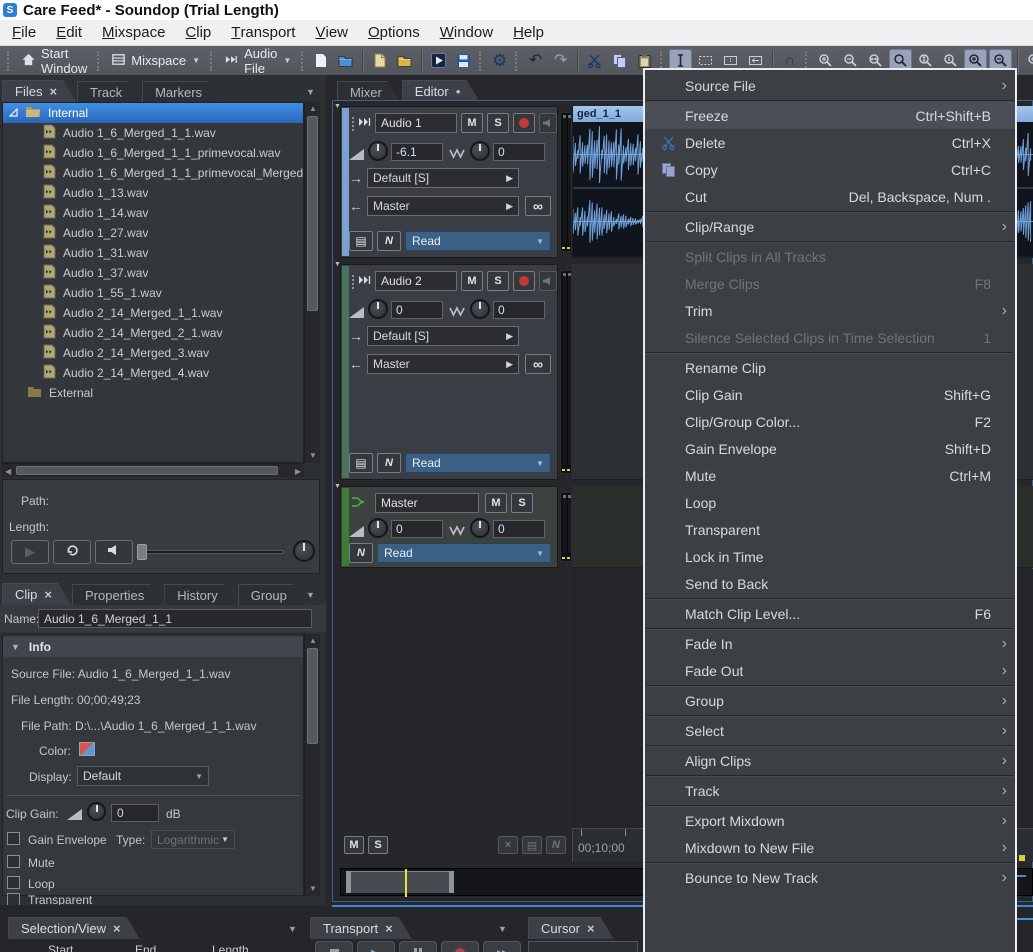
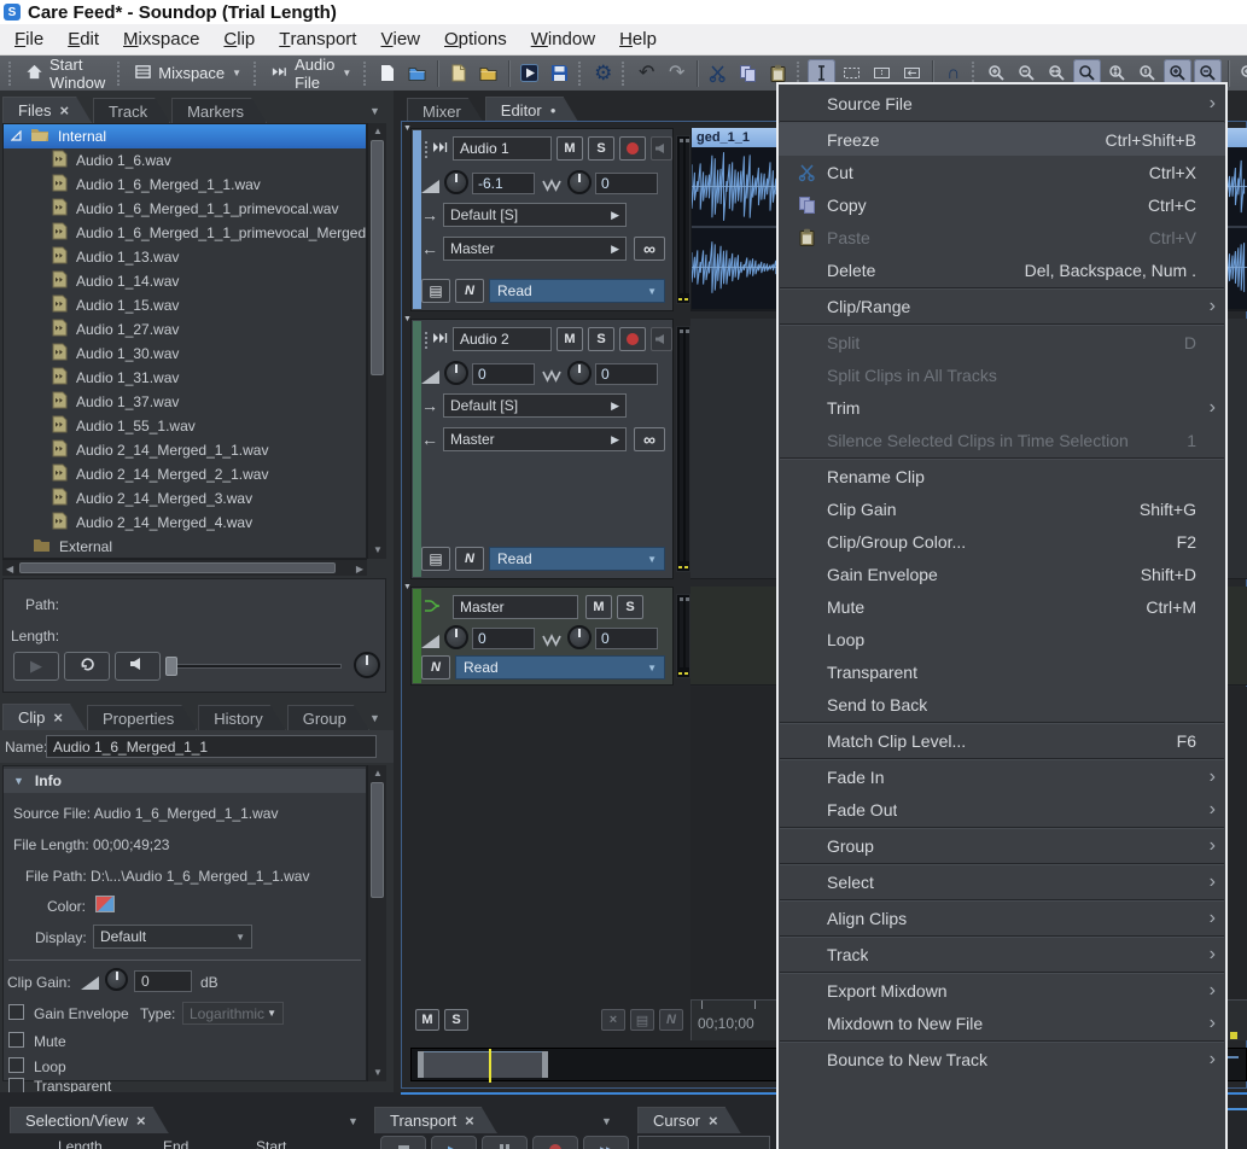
  S
  Care Feed* - Soundop (Trial Length)
  F
  ile
  E
  dit
  M
  ixspace
  C
  lip
  T
  ransport
  V
  iew
  O
  ptions
  W
  indow
  H
  elp
  Start Window
  Mixspace
  ▼
  Audio File
  ▼
  ⚙
  ↶
  ↷
  ∩
  Files
  ×
  Track
  Markers
  ▼
  Internal
+ Audio 1_6.wav
  Audio 1_6_Merged_1_1.wav
  Audio 1_6_Merged_1_1_primevocal.wav
  Audio 1_6_Merged_1_1_primevocal_Merged
  Audio 1_13.wav
  Audio 1_14.wav
+ Audio 1_15.wav
  Audio 1_27.wav
+ Audio 1_30.wav
  Audio 1_31.wav
  Audio 1_37.wav
  Audio 1_55_1.wav
  Audio 2_14_Merged_1_1.wav
  Audio 2_14_Merged_2_1.wav
  Audio 2_14_Merged_3.wav
  Audio 2_14_Merged_4.wav
  External
  ▲
  ▼
  ◀
  ▶
  Path:
  Length:
  ▶
  Clip
  ×
  Properties
  History
  Group
  ▼
  Name
  Audio 1_6_Merged_1_1
  ▼
  Info
  Source File: Audio 1_6_Merged_1_1.wav
  File Length: 00;00;49;23
  File Path: D:\...\Audio 1_6_Merged_1_1.wav
  Color:
  Display:
  Default
  ▼
  Clip Gain:
  0
  dB
  Gain Envelope
  Type:
  Logarithmic
  ▼
  Mute
  Loop
  Transparent
  ▲
  ▼
  Mixer
  Editor
  ●
  ged_1_1
  Audio 1
  M
  S
  -6.1
  0
  →
  Default [S]
  ▶
  ←
  Master
  ▶
  ∞
  ▤
  N
  Read
  ▼
  Audio 2
  M
  S
  0
  0
  →
  Default [S]
  ▶
  ←
  Master
  ▶
  ∞
  ▤
  N
  Read
  ▼
  Master
  M
  S
  0
  0
  N
  Read
  ▼
  M
  S
  ×
  ▤
  N
  00;10;00
  Selection/View
  ×
  ▼
- Start
+ Length
  End
- Length
+ Start
  Transport
  ×
  ▼
  Cursor
  ×
  Source File
  ›
  Freeze
  Ctrl+Shift+B
- Delete
+ Cut
  Ctrl+X
  Copy
  Ctrl+C
+ Paste
+ Ctrl+V
- Cut
+ Delete
  Del, Backspace, Num .
  Clip/Range
  ›
+ Split
+ D
  Split Clips in All Tracks
- Merge Clips
- F8
  Trim
  ›
  Silence Selected Clips in Time Selection
  1
  Rename Clip
  Clip Gain
  Shift+G
  Clip/Group Color...
  F2
  Gain Envelope
  Shift+D
  Mute
  Ctrl+M
  Loop
  Transparent
- Lock in Time
  Send to Back
  Match Clip Level...
  F6
  Fade In
  ›
  Fade Out
  ›
  Group
  ›
  Select
  ›
  Align Clips
  ›
  Track
  ›
  Export Mixdown
  ›
  Mixdown to New File
  ›
  Bounce to New Track
  ›
